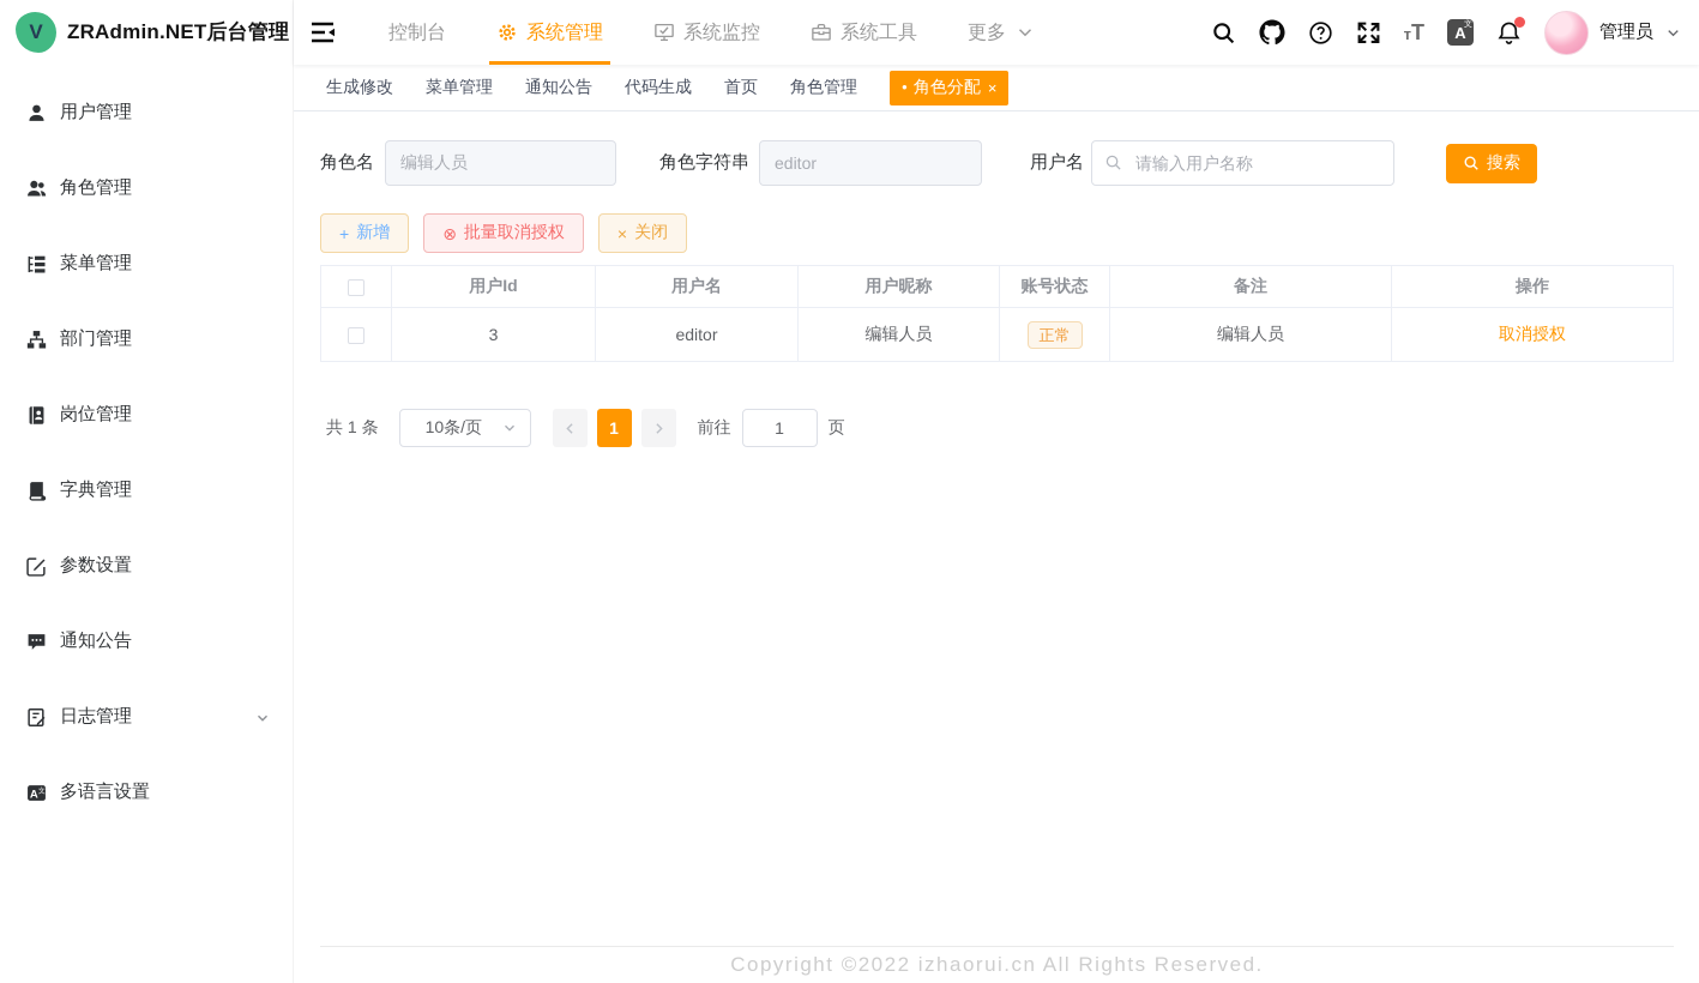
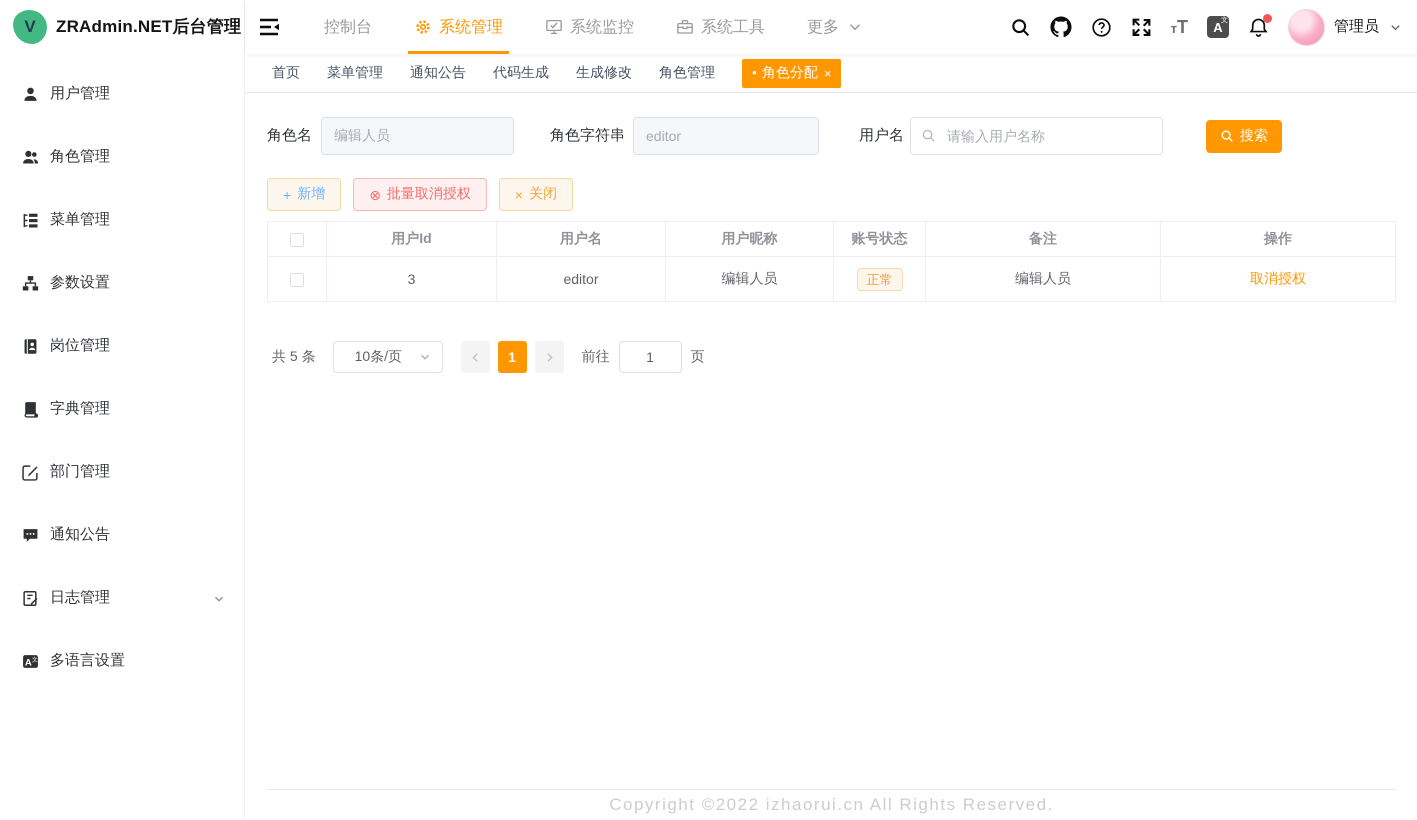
  V
  ZRAdmin.NET后台管理
  用户管理
  角色管理
  菜单管理
- 部门管理
+ 参数设置
  岗位管理
  字典管理
- 参数设置
+ 部门管理
  通知公告
  日志管理
  A
  多语言设置
  控制台
  系统管理
  系统监控
  系统工具
  更多
  тT
  A
  管理员
- 生成修改
+ 首页
  菜单管理
  通知公告
  代码生成
- 首页
+ 生成修改
  角色管理
  ●
  角色分配
  ×
  角色名
  编辑人员
  角色字符串
  editor
  用户名
  请输入用户名称
  搜索
  +
  新增
  ⊗
  批量取消授权
  ×
  关闭
  	用户Id	用户名	用户昵称	账号状态	备注	操作
  	3	editor	编辑人员	正常	编辑人员	取消授权
- 共 1 条
+ 共 5 条
  10条/页
  1
  前往
  1
  页
  Copyright ©2022 izhaorui.cn All Rights Reserved.
